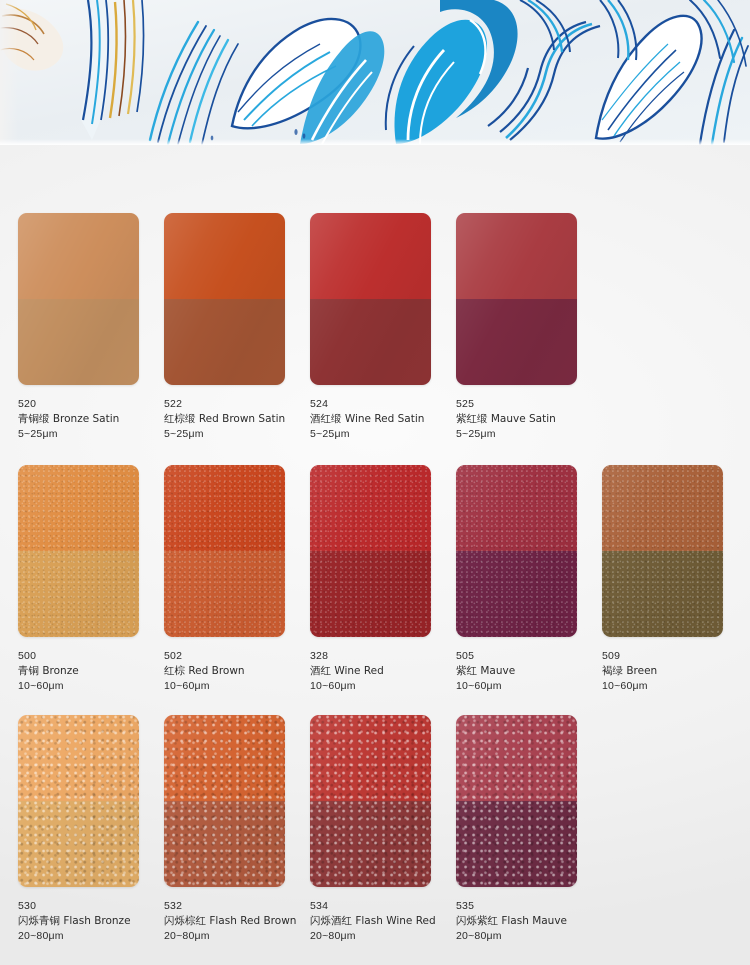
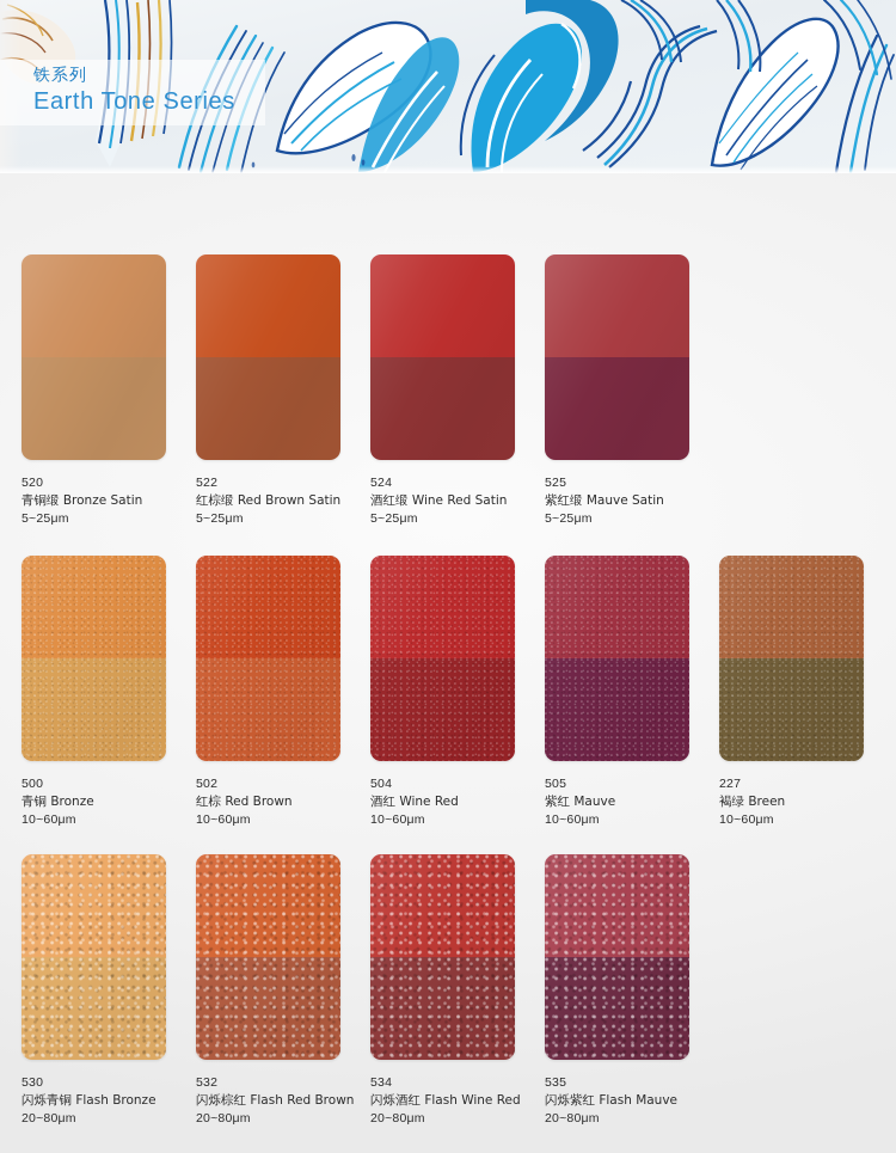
+ 铁系列
+ Earth Tone Series
  520
  青铜缎 Bronze Satin
  5~25μm
  522
  红棕缎 Red Brown Satin
  5~25μm
  524
  酒红缎 Wine Red Satin
  5~25μm
  525
  紫红缎 Mauve Satin
  5~25μm
  500
  青铜 Bronze
  10~60μm
  502
  红棕 Red Brown
  10~60μm
- 328
+ 504
  酒红 Wine Red
  10~60μm
  505
  紫红 Mauve
  10~60μm
- 509
+ 227
  褐绿 Breen
  10~60μm
  530
  闪烁青铜 Flash Bronze
  20~80μm
  532
  闪烁棕红 Flash Red Brown
  20~80μm
  534
  闪烁酒红 Flash Wine Red
  20~80μm
  535
  闪烁紫红 Flash Mauve
  20~80μm
